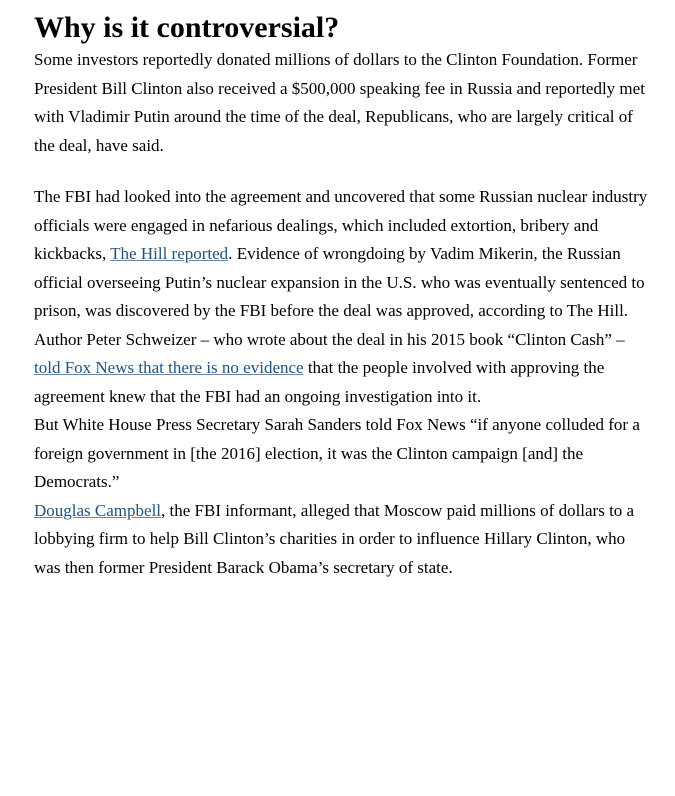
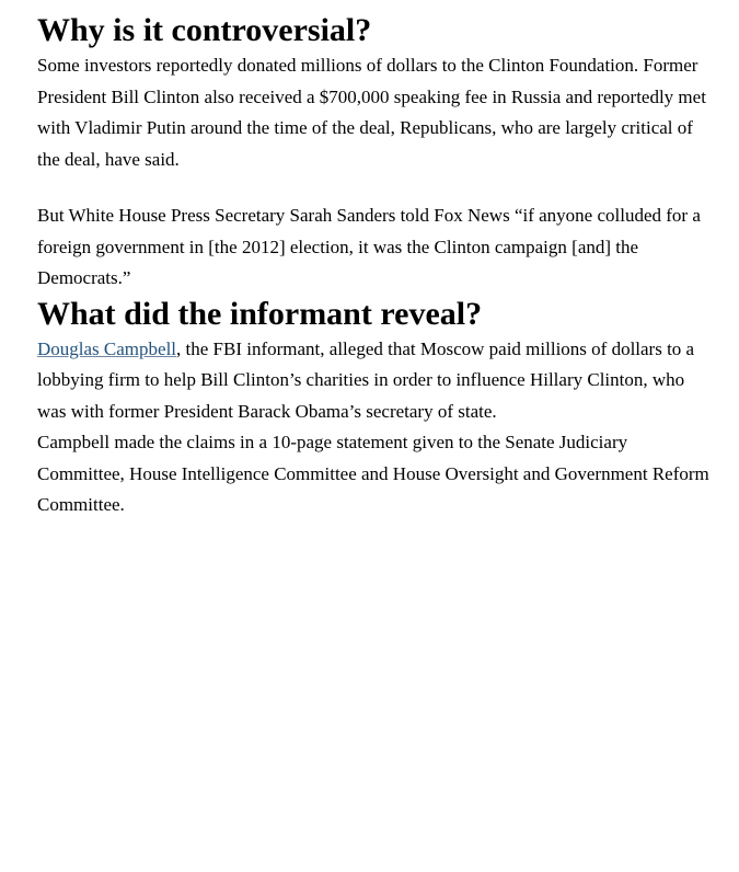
  Why is it controversial?
- Some investors reportedly donated millions of dollars to the Clinton Foundation. Former President Bill Clinton also received a $500,000 speaking fee in Russia and reportedly met with Vladimir Putin around the time of the deal, Republicans, who are largely critical of the deal, have said.
+ Some investors reportedly donated millions of dollars to the Clinton Foundation. Former President Bill Clinton also received a $700,000 speaking fee in Russia and reportedly met with Vladimir Putin around the time of the deal, Republicans, who are largely critical of the deal, have said.
- The FBI had looked into the agreement and uncovered that some Russian nuclear industry officials were engaged in nefarious dealings, which included extortion, bribery and kickbacks, The Hill reported. Evidence of wrongdoing by Vadim Mikerin, the Russian official overseeing Putin’s nuclear expansion in the U.S. who was eventually sentenced to prison, was discovered by the FBI before the deal was approved, according to The Hill.
- Author Peter Schweizer – who wrote about the deal in his 2015 book “Clinton Cash” – told Fox News that there is no evidence that the people involved with approving the agreement knew that the FBI had an ongoing investigation into it.
- But White House Press Secretary Sarah Sanders told Fox News “if anyone colluded for a foreign government in [the 2016] election, it was the Clinton campaign [and] the Democrats.”
+ But White House Press Secretary Sarah Sanders told Fox News “if anyone colluded for a foreign government in [the 2012] election, it was the Clinton campaign [and] the Democrats.”
+ What did the informant reveal?
- Douglas Campbell, the FBI informant, alleged that Moscow paid millions of dollars to a lobbying firm to help Bill Clinton’s charities in order to influence Hillary Clinton, who was then former President Barack Obama’s secretary of state.
+ Douglas Campbell, the FBI informant, alleged that Moscow paid millions of dollars to a lobbying firm to help Bill Clinton’s charities in order to influence Hillary Clinton, who was with former President Barack Obama’s secretary of state.
+ Campbell made the claims in a 10-page statement given to the Senate Judiciary Committee, House Intelligence Committee and House Oversight and Government Reform Committee.
